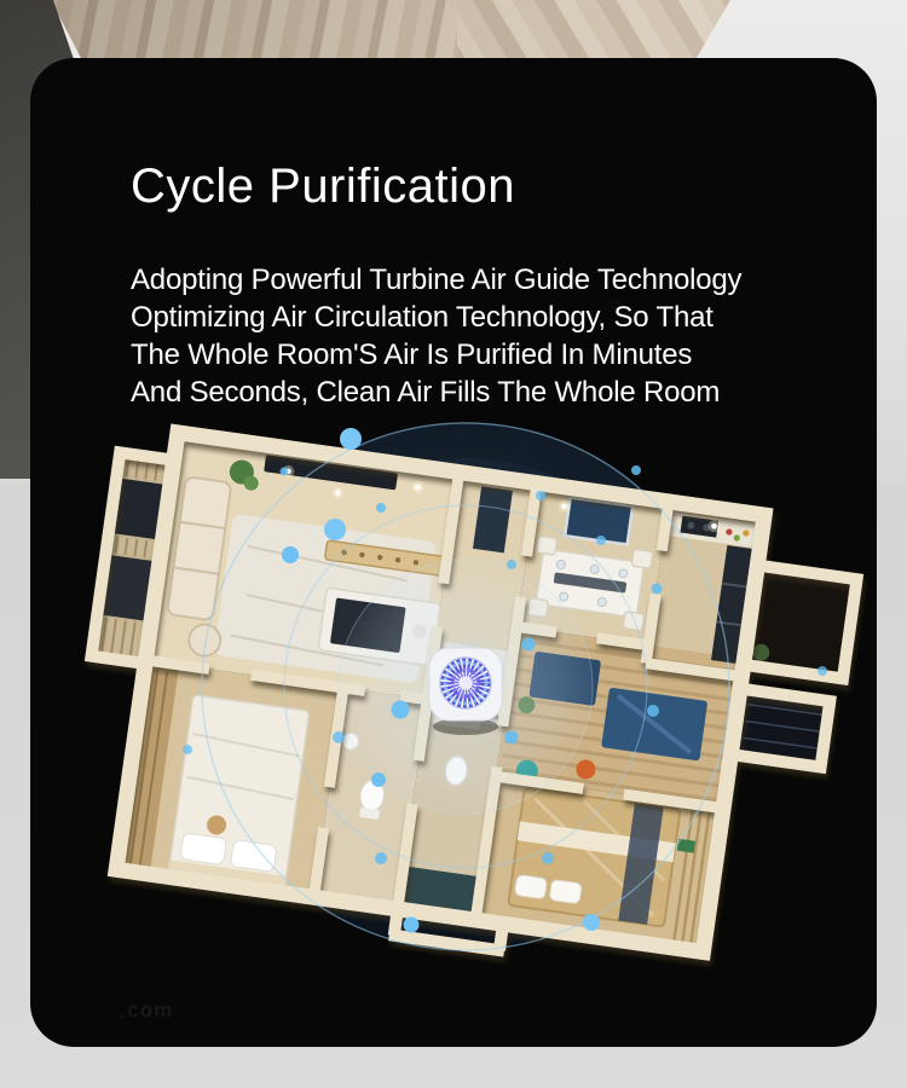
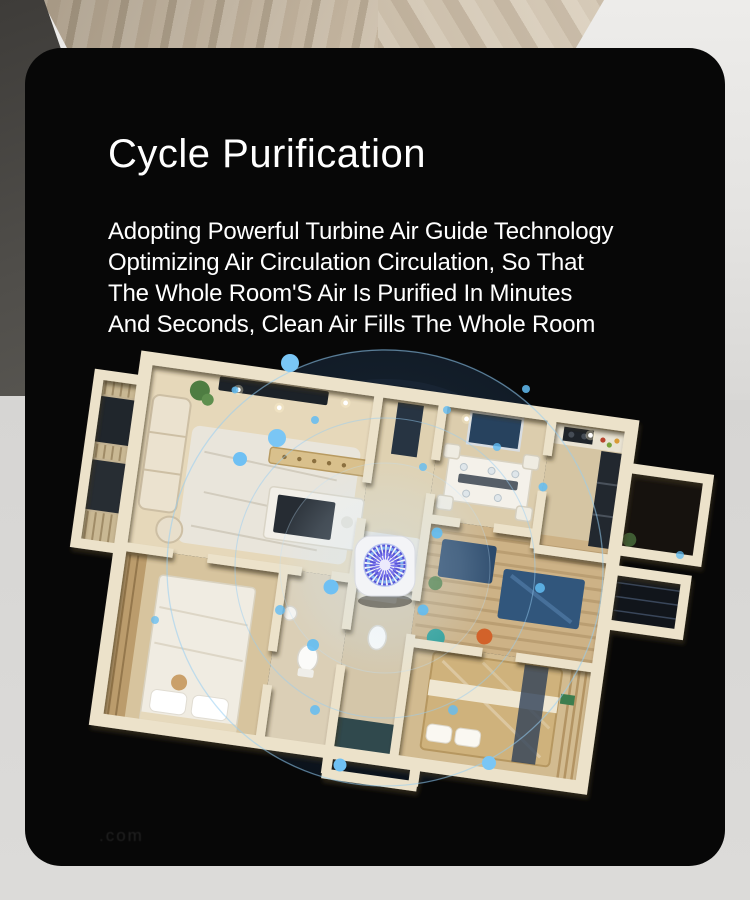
  Cycle Purification
  Adopting Powerful Turbine Air Guide Technology
- Optimizing Air Circulation Technology, So That
+ Optimizing Air Circulation Circulation, So That
  The Whole Room'S Air Is Purified In Minutes
  And Seconds, Clean Air Fills The Whole Room
